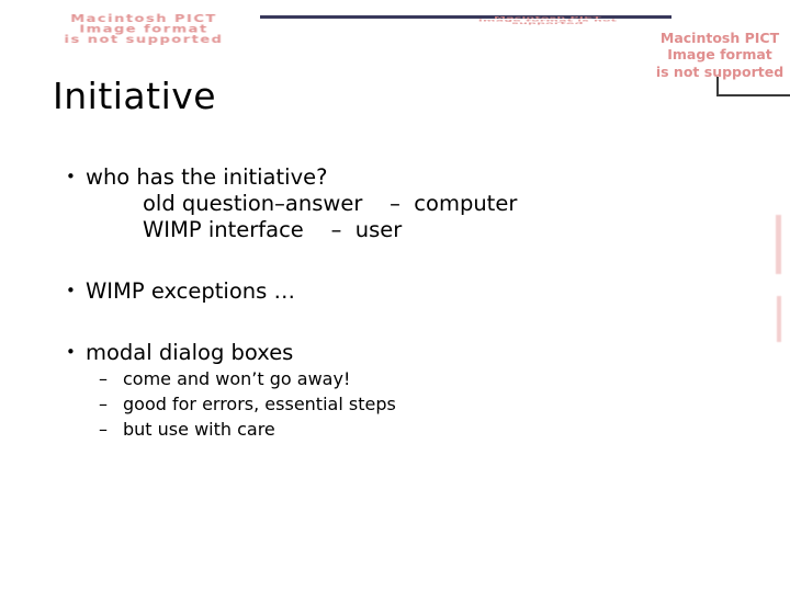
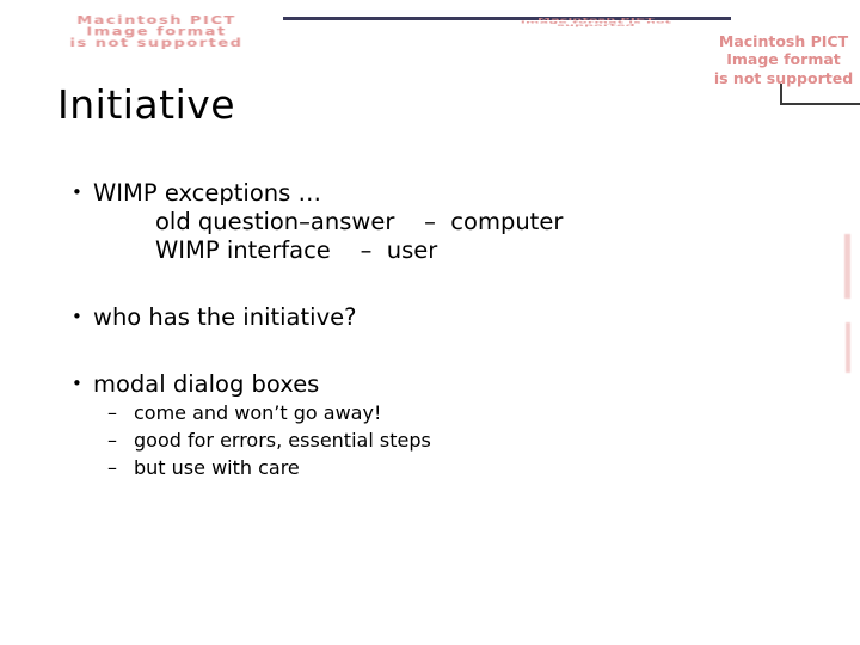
  Macintosh PICT
  Image format
  is not supported
  Macintosh PICT
  Image format
  is not supported
  Initiative
  •
- who has the initiative?
+ WIMP exceptions …
  old question–answer – computer
  WIMP interface – user
  •
- WIMP exceptions …
+ who has the initiative?
  •
  modal dialog boxes
  –
  come and won’t go away!
  –
  good for errors, essential steps
  –
  but use with care
